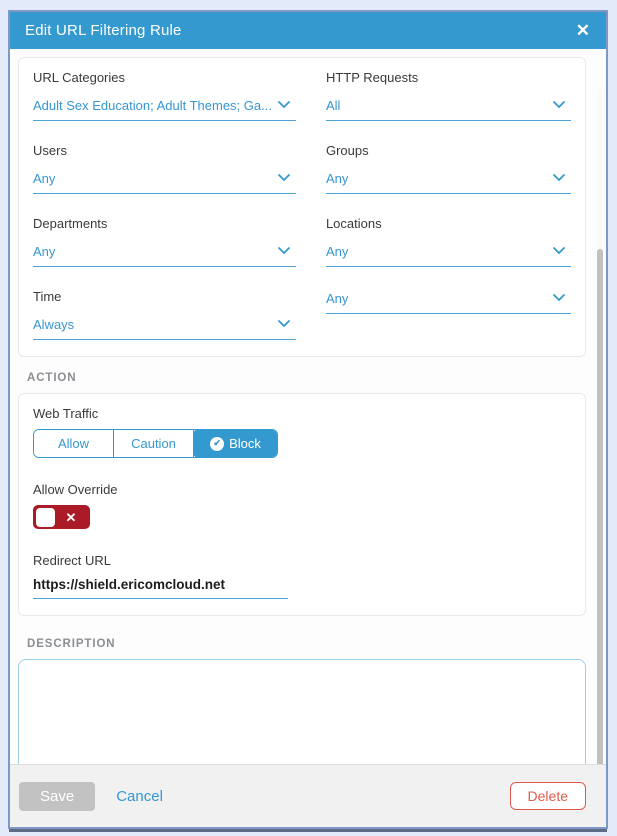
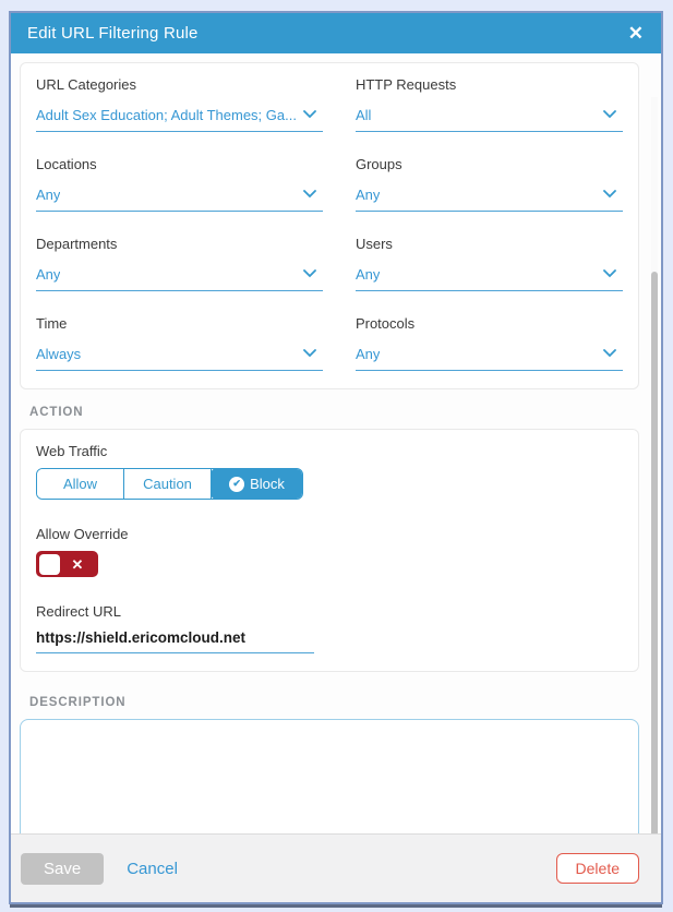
  Edit URL Filtering Rule
  ✕
  URL Categories
  Adult Sex Education; Adult Themes; Ga...
  HTTP Requests
  All
- Users
+ Locations
  Any
  Groups
  Any
  Departments
  Any
- Locations
+ Users
  Any
  Time
  Always
+ Protocols
  Any
  ACTION
  Web Traffic
  Allow
  Caution
  ✔
  Block
  Allow Override
  ✕
  Redirect URL
  https://shield.ericomcloud.net
  DESCRIPTION
  Save
  Cancel
  Delete
